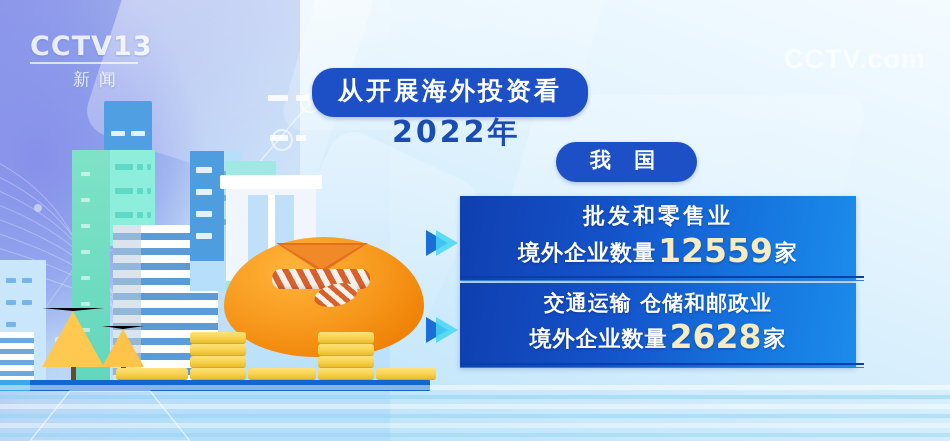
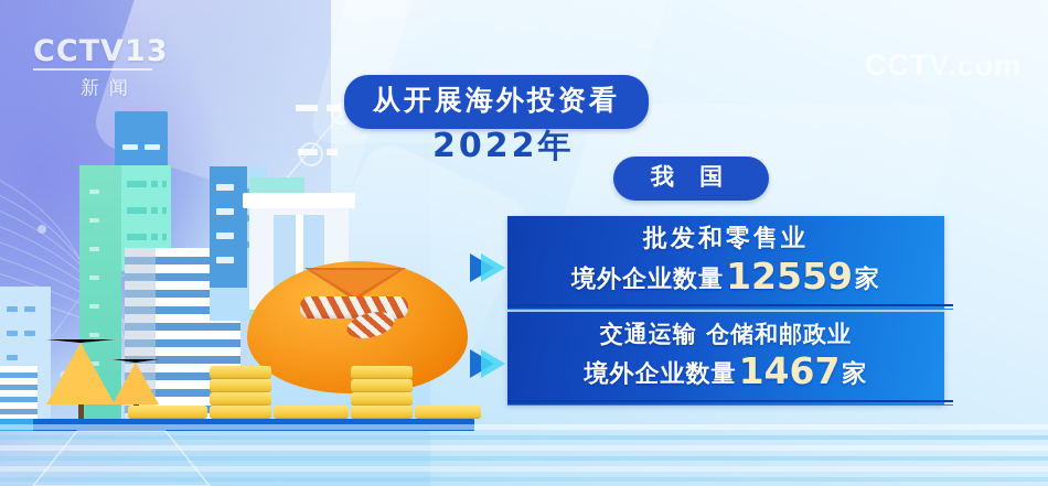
  CCTV13
  新闻
  从开展海外投资看
  2022年
  我 国
  批发和零售业
  境外企业数量12559家
  交通运输 仓储和邮政业
- 境外企业数量2628家
+ 境外企业数量1467家
